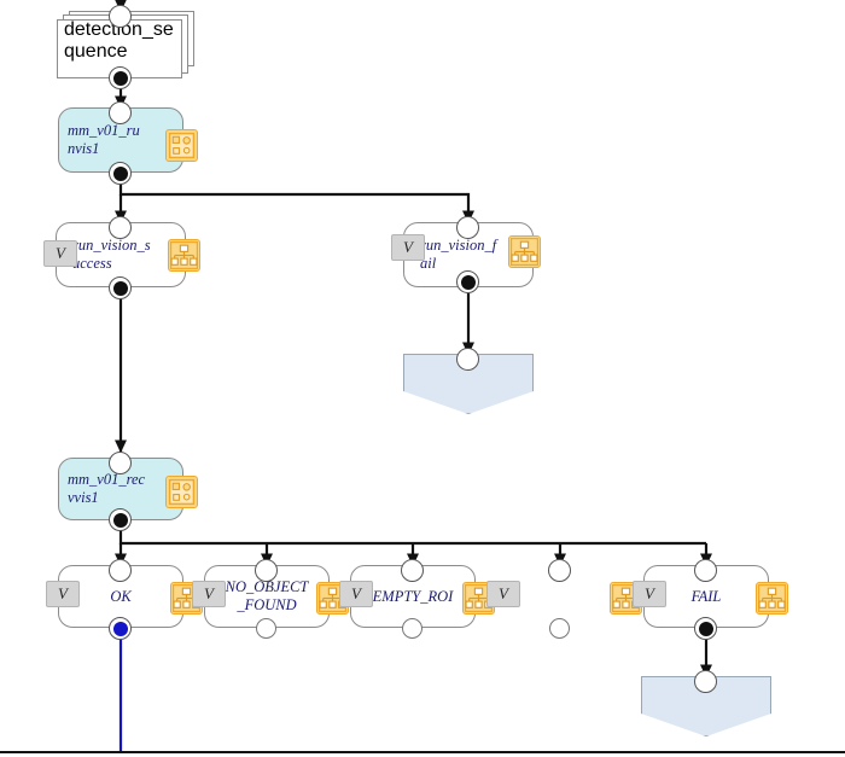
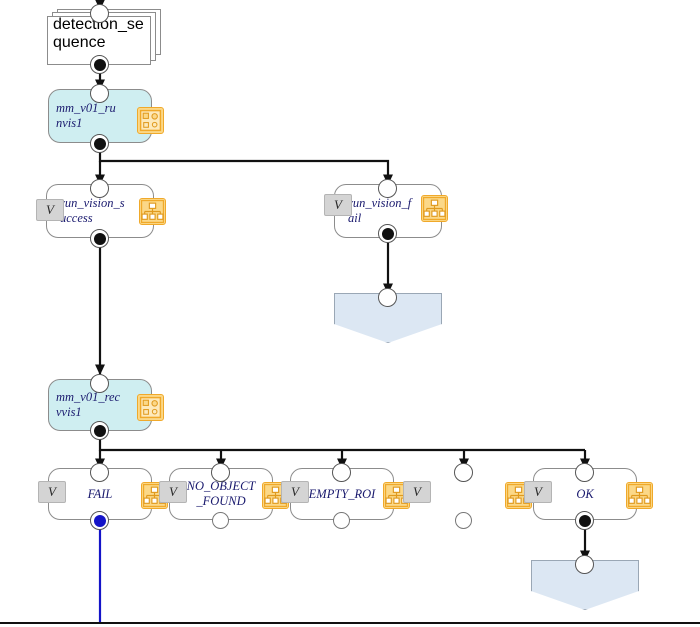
  detection_se quence
  mm_v01_ru
  nvis1
  un_vision_s
  ccess
  V
  un_vision_f
  ail
  V
  mm_v01_rec
  vvis1
- OK
+ FAIL
  V
  NO_OBJECT
  _FOUND
  V
  EMPTY_ROI
  V
  V
- FAIL
+ OK
  V
